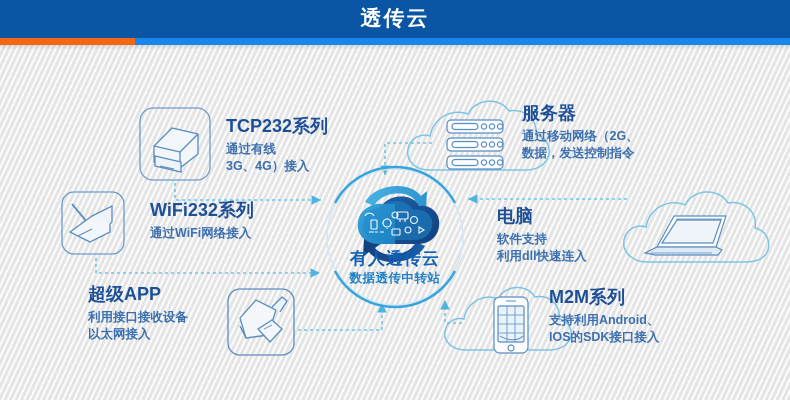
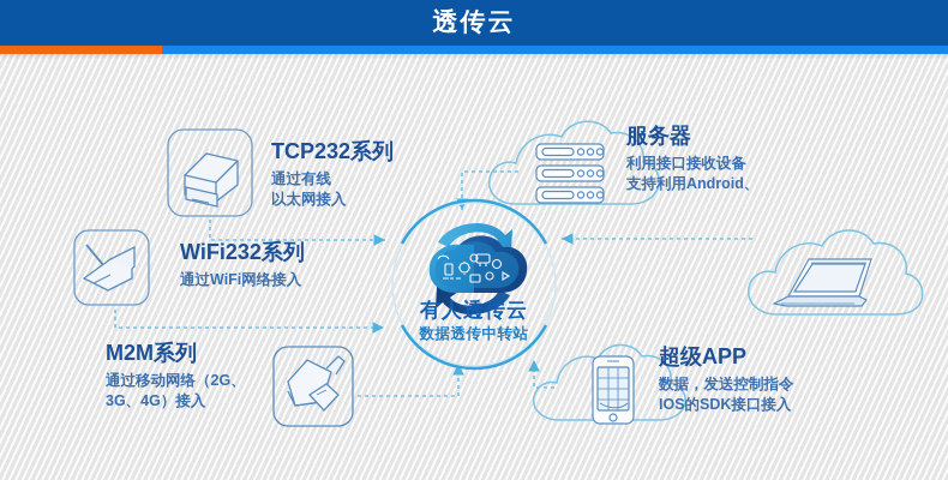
  透传云
  TCP232系列
  通过有线
- 3G、4G）接入
+ 以太网接入
  WiFi232系列
  通过WiFi网络接入
- 超级APP
+ M2M系列
- 利用接口接收设备
+ 通过移动网络（2G、
- 以太网接入
+ 3G、4G）接入
  服务器
- 通过移动网络（2G、
+ 利用接口接收设备
- 数据，发送控制指令
+ 支持利用Android、
- 电脑
- 软件支持
- 利用dll快速连入
- M2M系列
+ 超级APP
- 支持利用Android、
+ 数据，发送控制指令
  IOS的SDK接口接入
  有人透传云
  数据透传中转站
